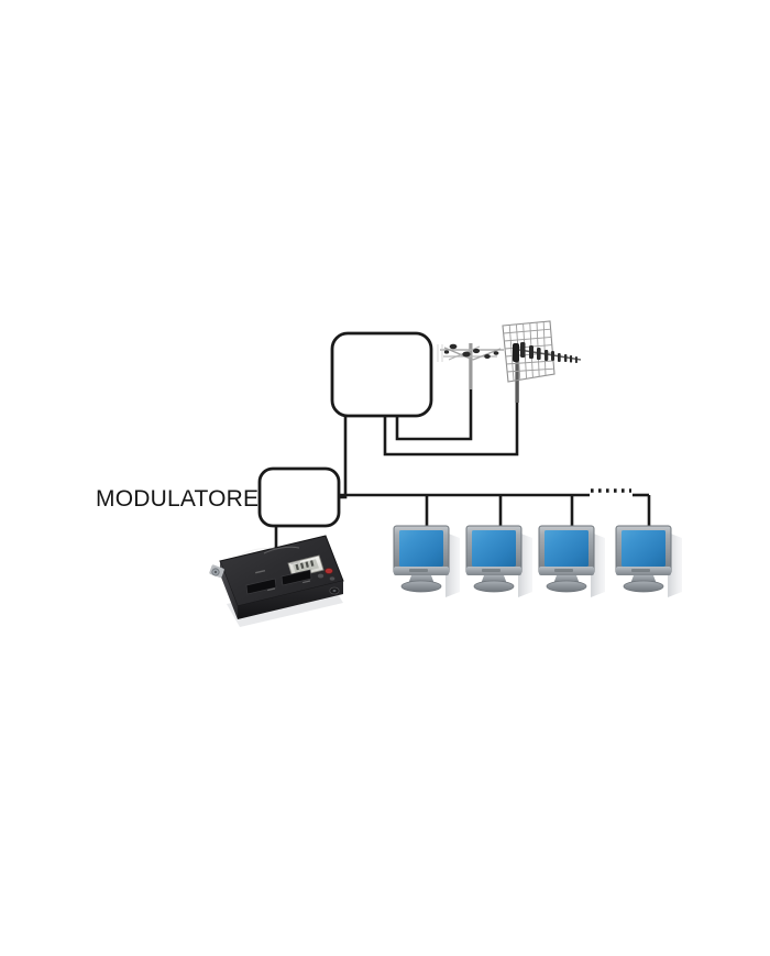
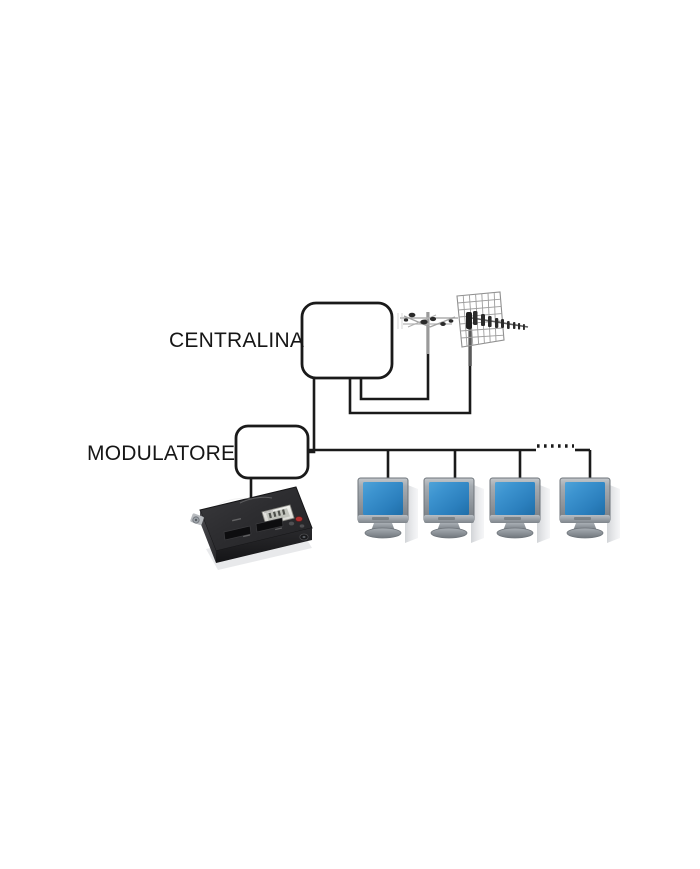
+ CENTRALINA
  MODULATORE
